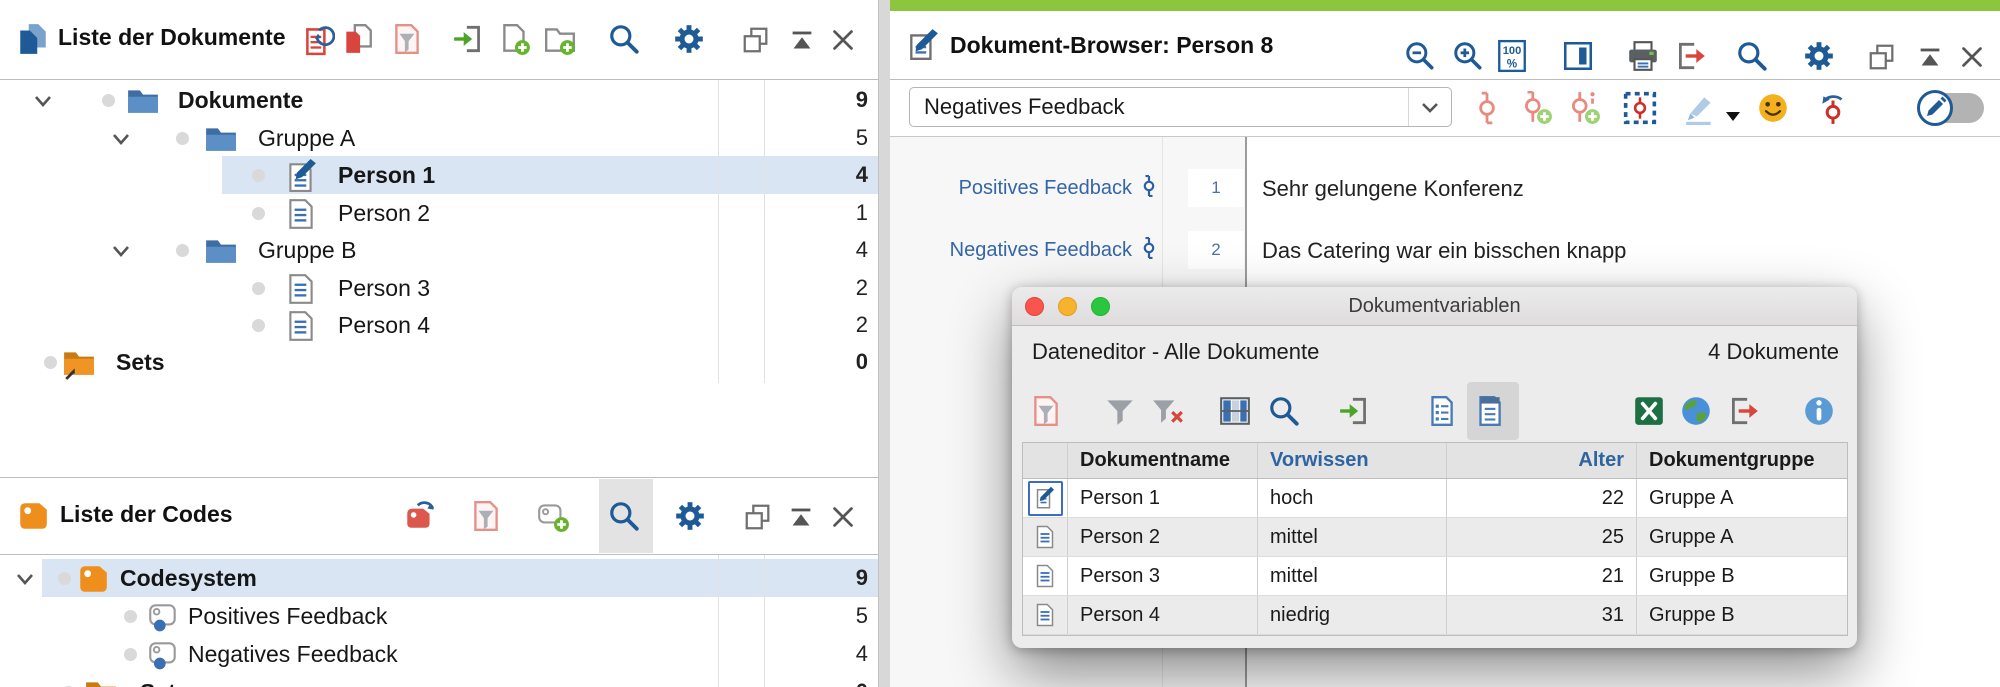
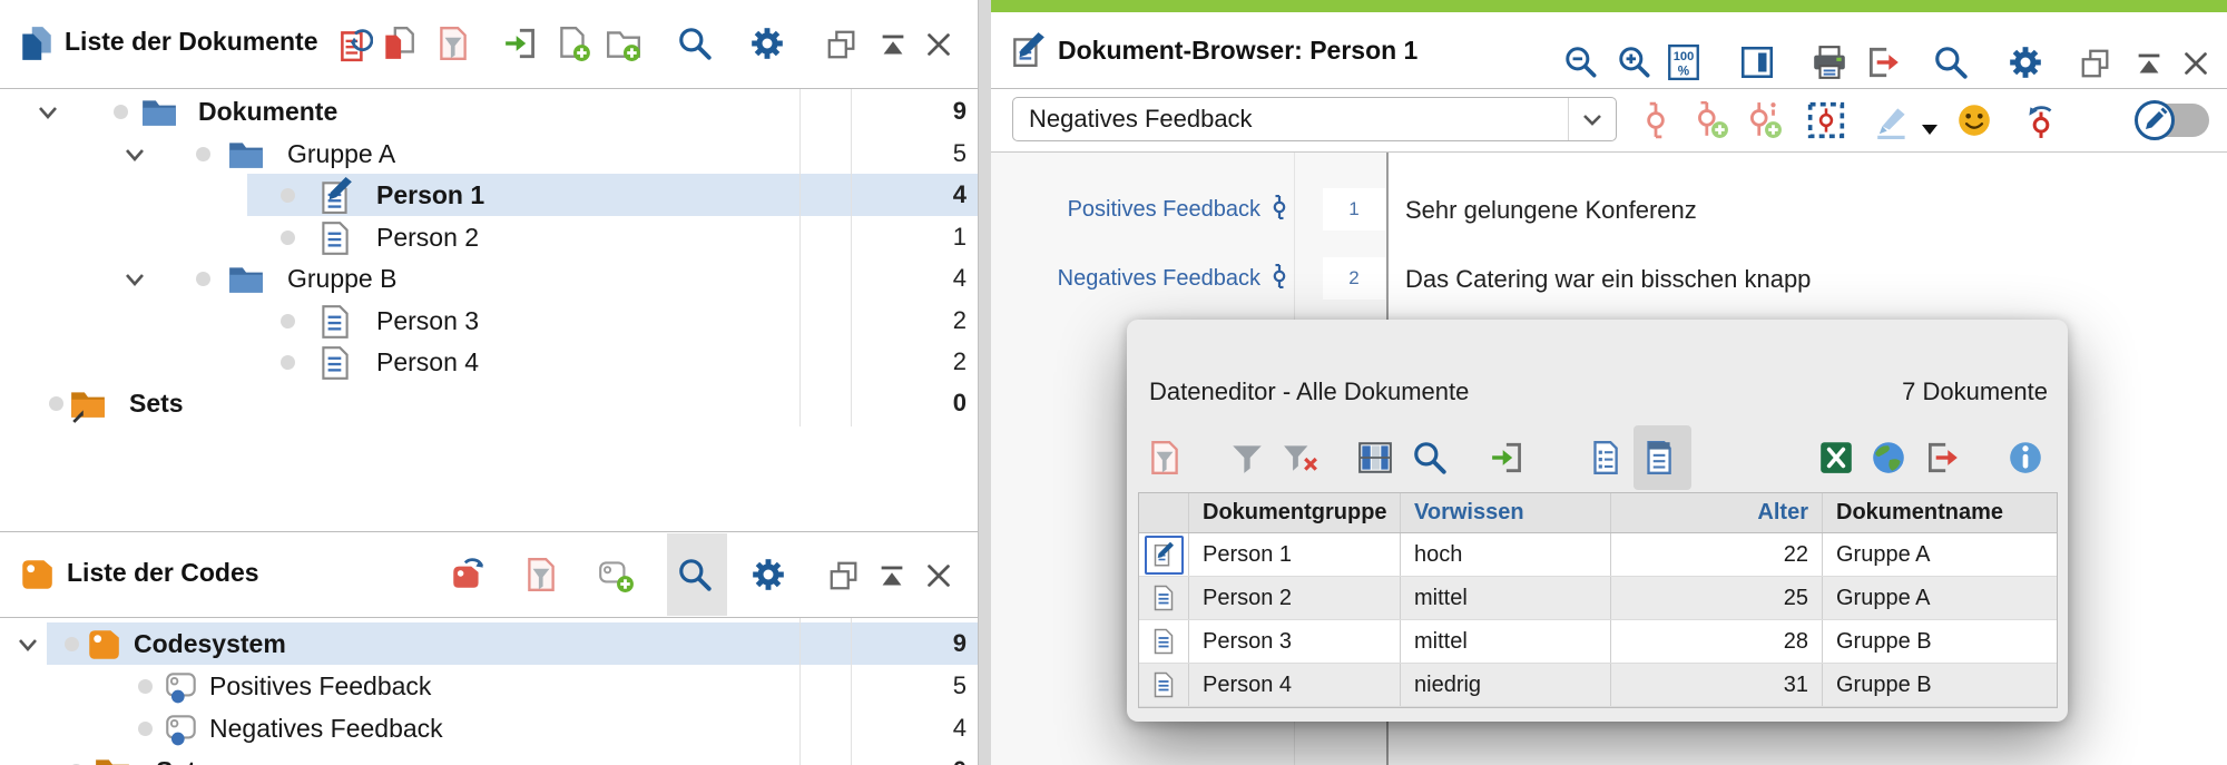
  Liste der Dokumente
  Dokumente
  9
  Gruppe A
  5
  Person 1
  4
  Person 2
  1
  Gruppe B
  4
  Person 3
  2
  Person 4
  2
  Sets
  0
  Liste der Codes
  Codesystem
  9
  Positives Feedback
  5
  Negatives Feedback
  4
- Dokument-Browser: Person 8
+ Dokument-Browser: Person 1
  100
  %
  Negatives Feedback
  Positives Feedback
  Negatives Feedback
  1
  2
  Sehr gelungene Konferenz
  Das Catering war ein bisschen knapp
- Dokumentvariablen
  Dateneditor - Alle Dokumente
- 4 Dokumente
+ 7 Dokumente
- Dokumentname
+ Dokumentgruppe
  Vorwissen
  Alter
- Dokumentgruppe
+ Dokumentname
  Person 1
  hoch
  22
  Gruppe A
  Person 2
  mittel
  25
  Gruppe A
  Person 3
  mittel
- 21
+ 28
  Gruppe B
  Person 4
  niedrig
  31
  Gruppe B
